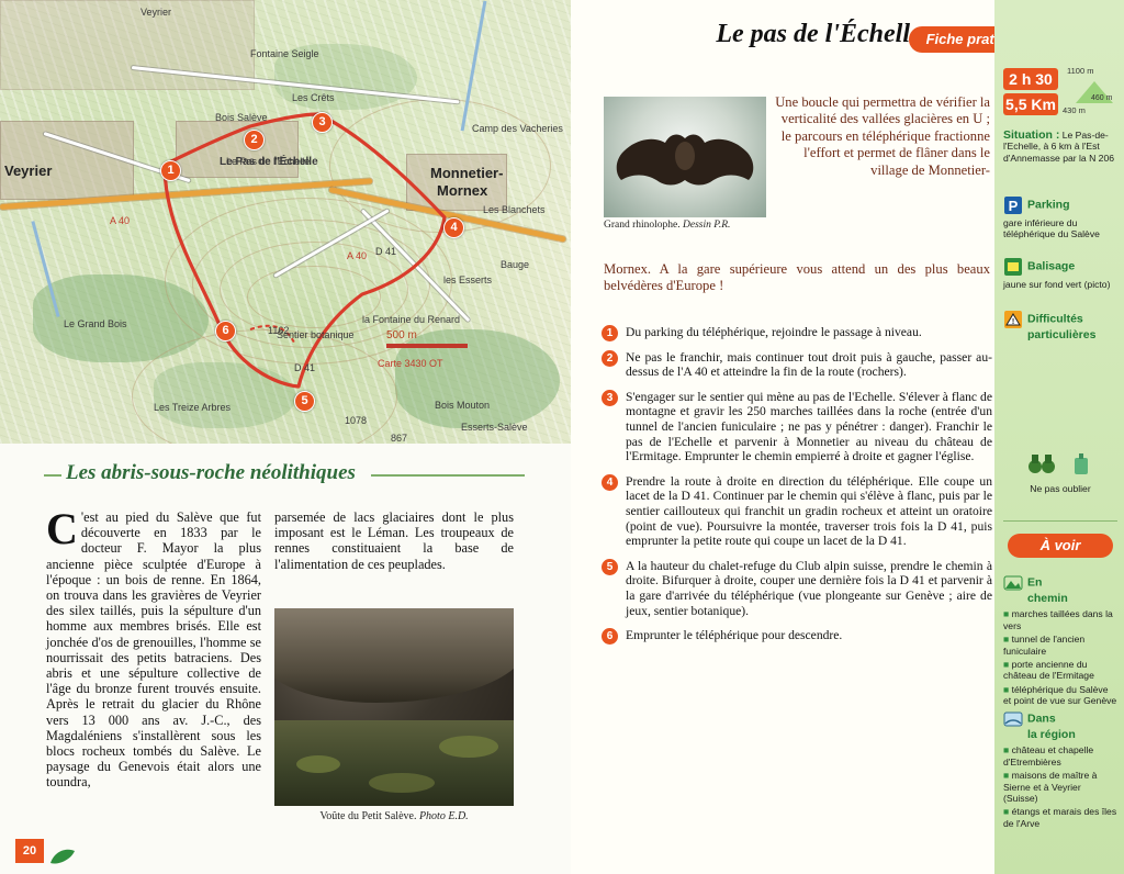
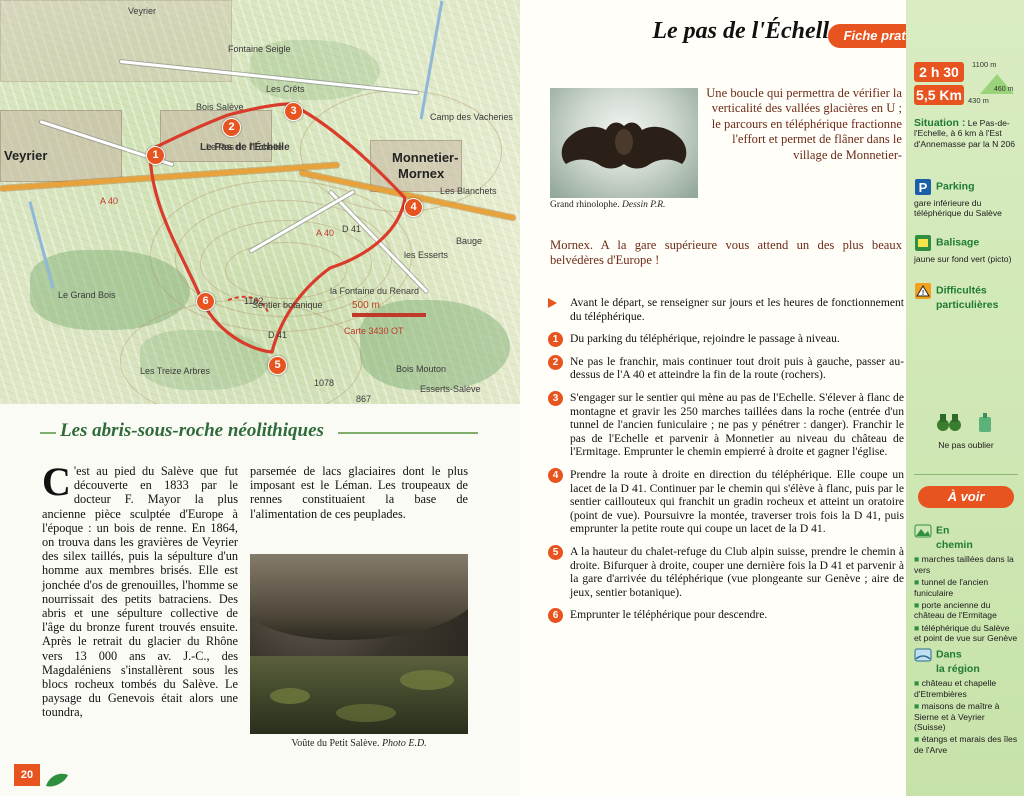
  500 m
  Carte 3430 OT
  Veyrier
  Monnetier-
  Mornex
  Le Pas de l'Échelle
  Bois Salève
  Les Blanchets
  Esserts-Salève
  Bois Mouton
  Les Treize Arbres
  Le Grand Bois
  la Fontaine du Renard
  les Esserts
  Bauge
  Camp des Vacheries
  Fontaine Seigle
  Les Crêts
  A 40
  A 40
  D 41
  D 41
  Sentier botanique
  Veyrier
  1078
  867
  1162
  Le Pas de l'Échelle
  1
  2
  3
  4
  5
  6
  Les abris-sous-roche néolithiques
  C
  'est au pied du Salève que fut découverte en 1833 par le docteur F. Mayor la plus ancienne pièce sculptée d'Europe à l'époque : un bois de renne. En 1864, on trouva dans les gravières de Veyrier des silex taillés, puis la sépulture d'un homme aux membres brisés. Elle est jonchée d'os de grenouilles, l'homme se nourrissait des petits batraciens. Des abris et une sépulture collective de l'âge du bronze furent trouvés ensuite. Après le retrait du glacier du Rhône vers 13 000 ans av. J.-C., des Magdaléniens s'installèrent sous les blocs rocheux tombés du Salève. Le paysage du Genevois était alors une toundra,
  parsemée de lacs glaciaires dont le plus imposant est le Léman. Les troupeaux de rennes constituaient la base de l'alimentation de ces peuplades.
  Voûte du Petit Salève. Photo E.D.
  20
  Le pas de l'Échell
  Grand rhinolophe. Dessin P.R.
  Une boucle qui permettra de vérifier la verticalité des vallées glacières en U ; le parcours en téléphérique fractionne l'effort et permet de flâner dans le village de Monnetier-
  Mornex. A la gare supérieure vous attend un des plus beaux belvédères d'Europe !
+ Avant le départ, se renseigner sur jours et les heures de fonctionnement du téléphérique.
  1
  Du parking du téléphérique, rejoindre le passage à niveau.
  2
  Ne pas le franchir, mais continuer tout droit puis à gauche, passer au-dessus de l'A 40 et atteindre la fin de la route (rochers).
  3
  S'engager sur le sentier qui mène au pas de l'Echelle. S'élever à flanc de montagne et gravir les 250 marches taillées dans la roche (entrée d'un tunnel de l'ancien funiculaire ; ne pas y pénétrer : danger). Franchir le pas de l'Echelle et parvenir à Monnetier au niveau du château de l'Ermitage. Emprunter le chemin empierré à droite et gagner l'église.
  4
  Prendre la route à droite en direction du téléphérique. Elle coupe un lacet de la D 41. Continuer par le chemin qui s'élève à flanc, puis par le sentier caillouteux qui franchit un gradin rocheux et atteint un oratoire (point de vue). Poursuivre la montée, traverser trois fois la D 41, puis emprunter la petite route qui coupe un lacet de la D 41.
  5
  A la hauteur du chalet-refuge du Club alpin suisse, prendre le chemin à droite. Bifurquer à droite, couper une dernière fois la D 41 et parvenir à la gare d'arrivée du téléphérique (vue plongeante sur Genève ; aire de jeux, sentier botanique).
  6
  Emprunter le téléphérique pour descendre.
  2 h 30
  5,5 Km
  1100 m
  430 m
  Situation : Le Pas-de-l'Echelle, à 6 km à l'Est d'Annemasse par la N 206
  P
  Parking
  gare inférieure du téléphérique du Salève
  Balisage
  jaune sur fond vert (picto)
  Difficultés
  particulières
  Ne pas oublier
  À voir
  En
  chemin
  ■ marches taillées dans la vers
  ■ tunnel de l'ancien funiculaire
  ■ porte ancienne du château de l'Ermitage
  ■ téléphérique du Salève et point de vue sur Genève
  Dans
  la région
  ■ château et chapelle d'Etrembières
  ■ maisons de maître à Sierne et à Veyrier (Suisse)
  ■ étangs et marais des îles de l'Arve
